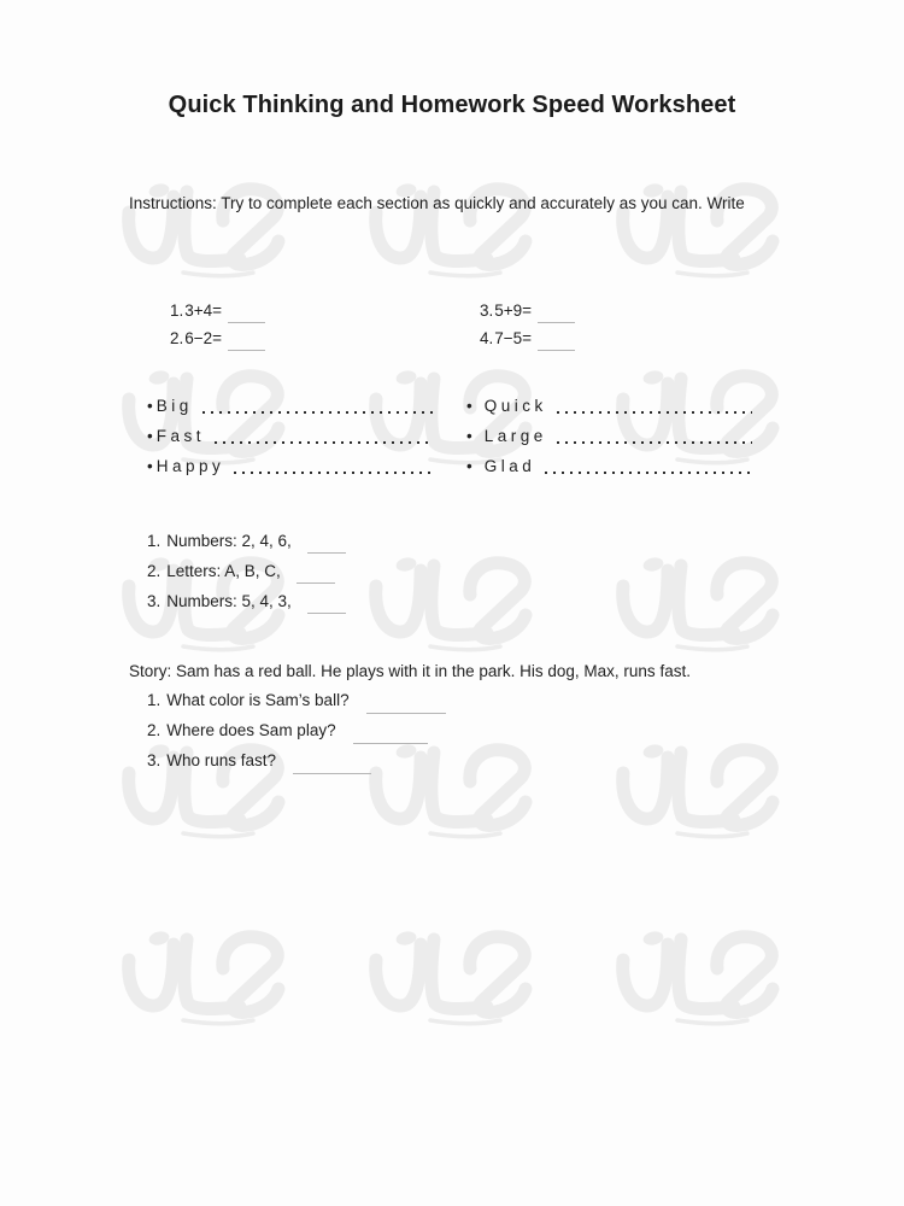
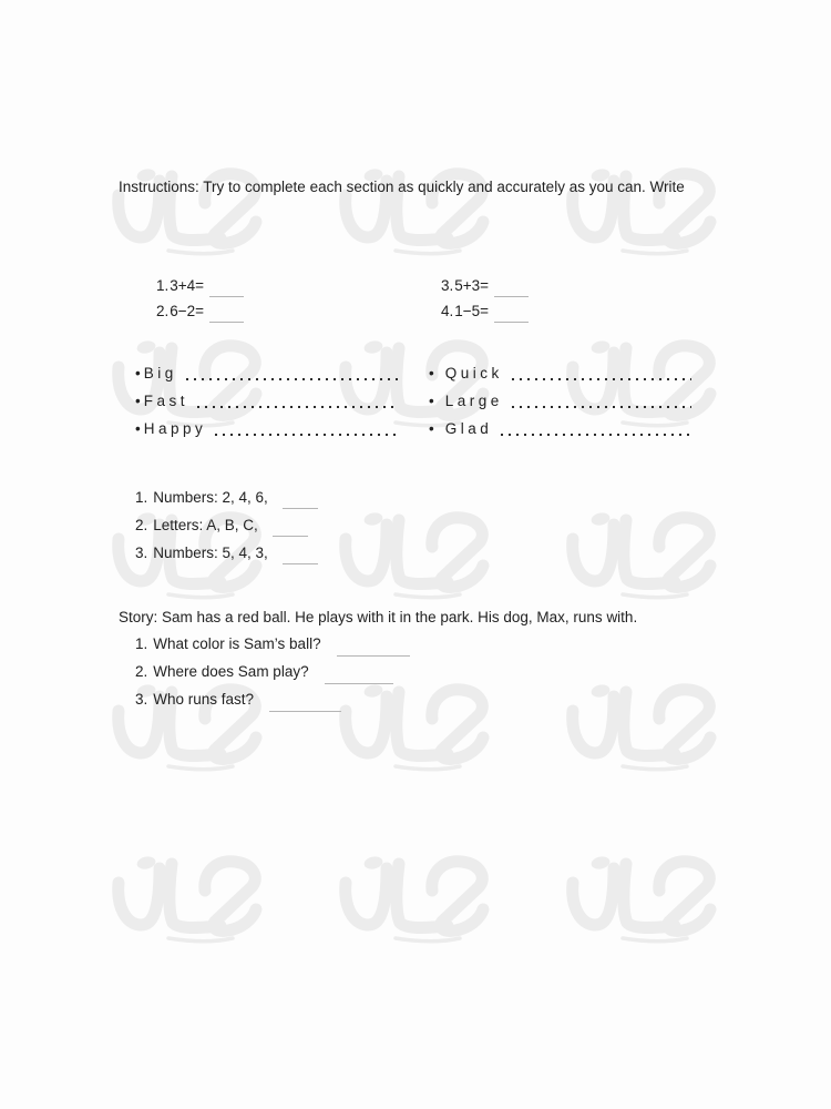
- Quick Thinking and Homework Speed Worksheet
  Instructions: Try to complete each section as quickly and accurately as you can. Write
  1.
  3+4=
  2.
  6−2=
  3.
- 5+9=
+ 5+3=
  4.
- 7−5=
+ 1−5=
  •
  Big
  •
  Fast
  •
  Happy
  •
  Quick
  •
  Large
  •
  Glad
  1.
  Numbers: 2, 4, 6,
  2.
  Letters: A, B, C,
  3.
  Numbers: 5, 4, 3,
- Story: Sam has a red ball. He plays with it in the park. His dog, Max, runs fast.
+ Story: Sam has a red ball. He plays with it in the park. His dog, Max, runs with.
  1.
  What color is Sam’s ball?
  2.
  Where does Sam play?
  3.
  Who runs fast?
